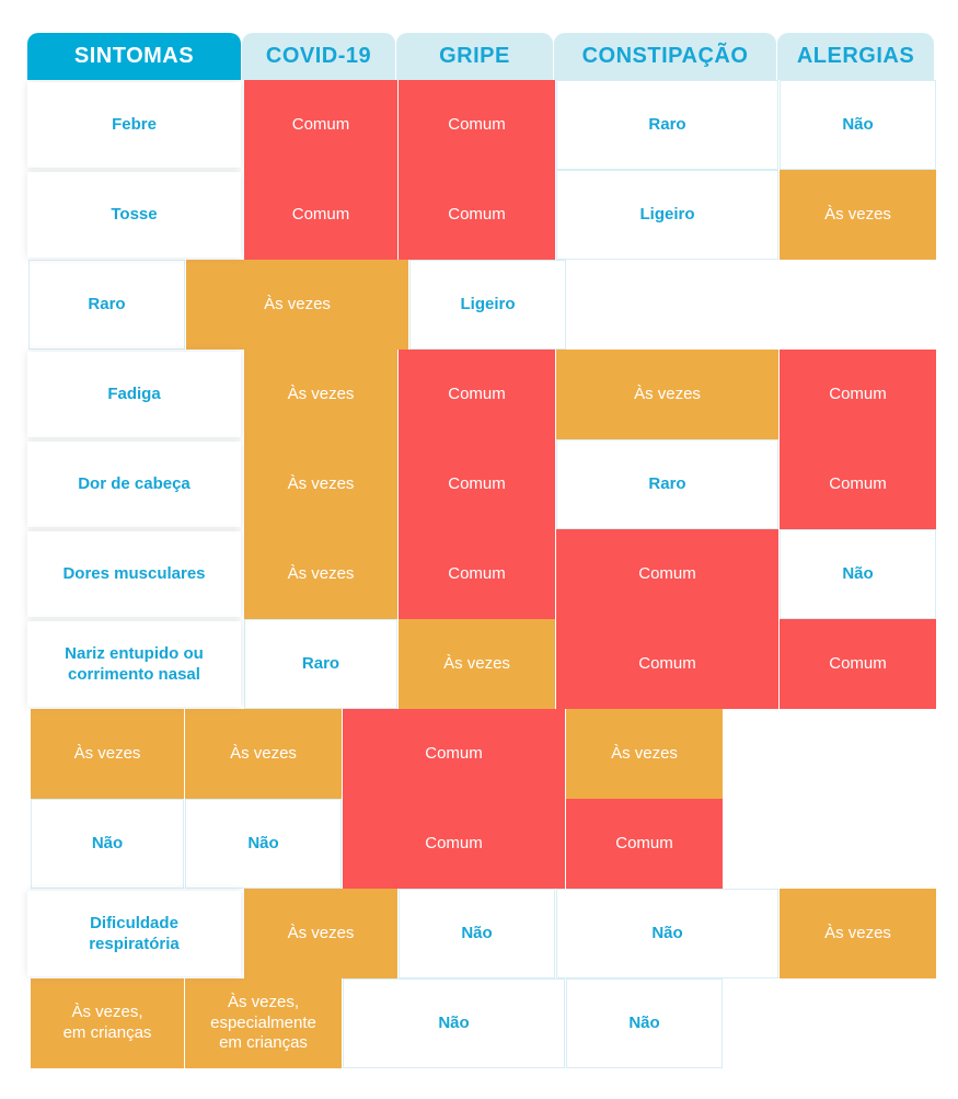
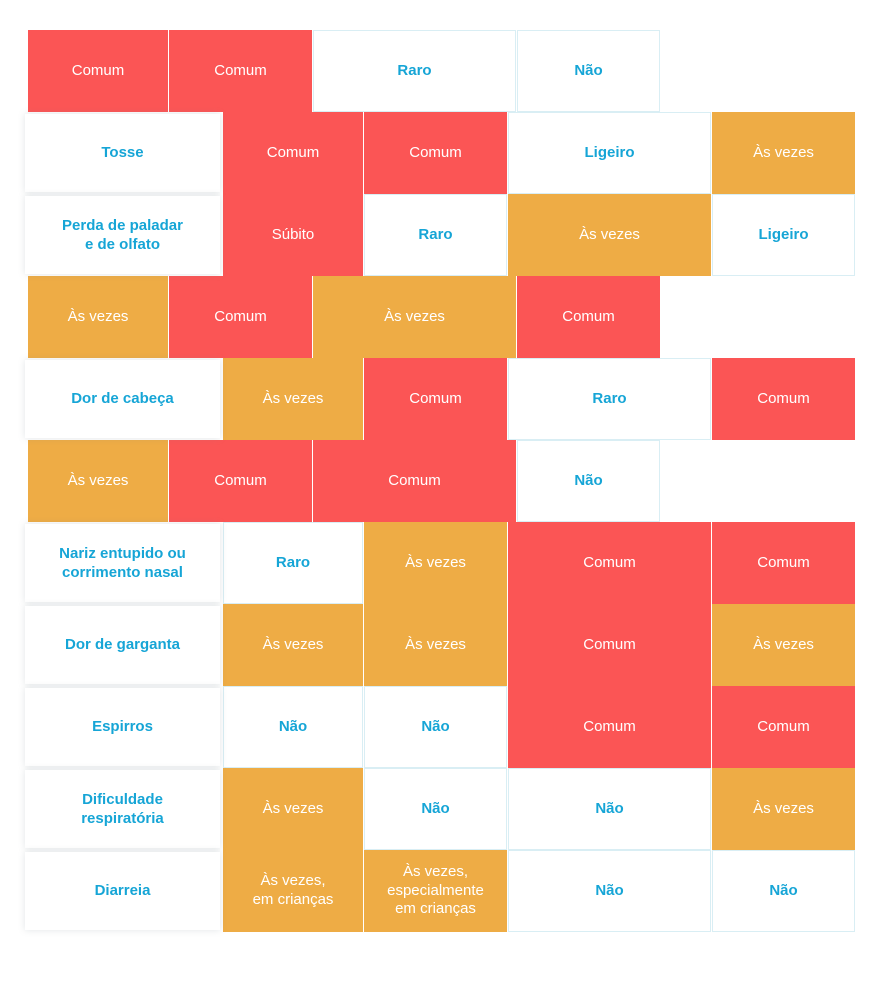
- SINTOMAS
- COVID-19
- GRIPE
- CONSTIPAÇÃO
- ALERGIAS
- Febre
  Comum
  Comum
  Raro
  Não
  Tosse
  Comum
  Comum
  Ligeiro
  Às vezes
+ Perda de paladar
+ e de olfato
+ Súbito
  Raro
  Às vezes
  Ligeiro
- Fadiga
  Às vezes
  Comum
  Às vezes
  Comum
  Dor de cabeça
  Às vezes
  Comum
  Raro
  Comum
- Dores musculares
  Às vezes
  Comum
  Comum
  Não
  Nariz entupido ou
  corrimento nasal
  Raro
  Às vezes
  Comum
  Comum
+ Dor de garganta
  Às vezes
  Às vezes
  Comum
  Às vezes
+ Espirros
  Não
  Não
  Comum
  Comum
  Dificuldade
  respiratória
  Às vezes
  Não
  Não
  Às vezes
+ Diarreia
  Às vezes,
  em crianças
  Às vezes,
  especialmente
  em crianças
  Não
  Não
